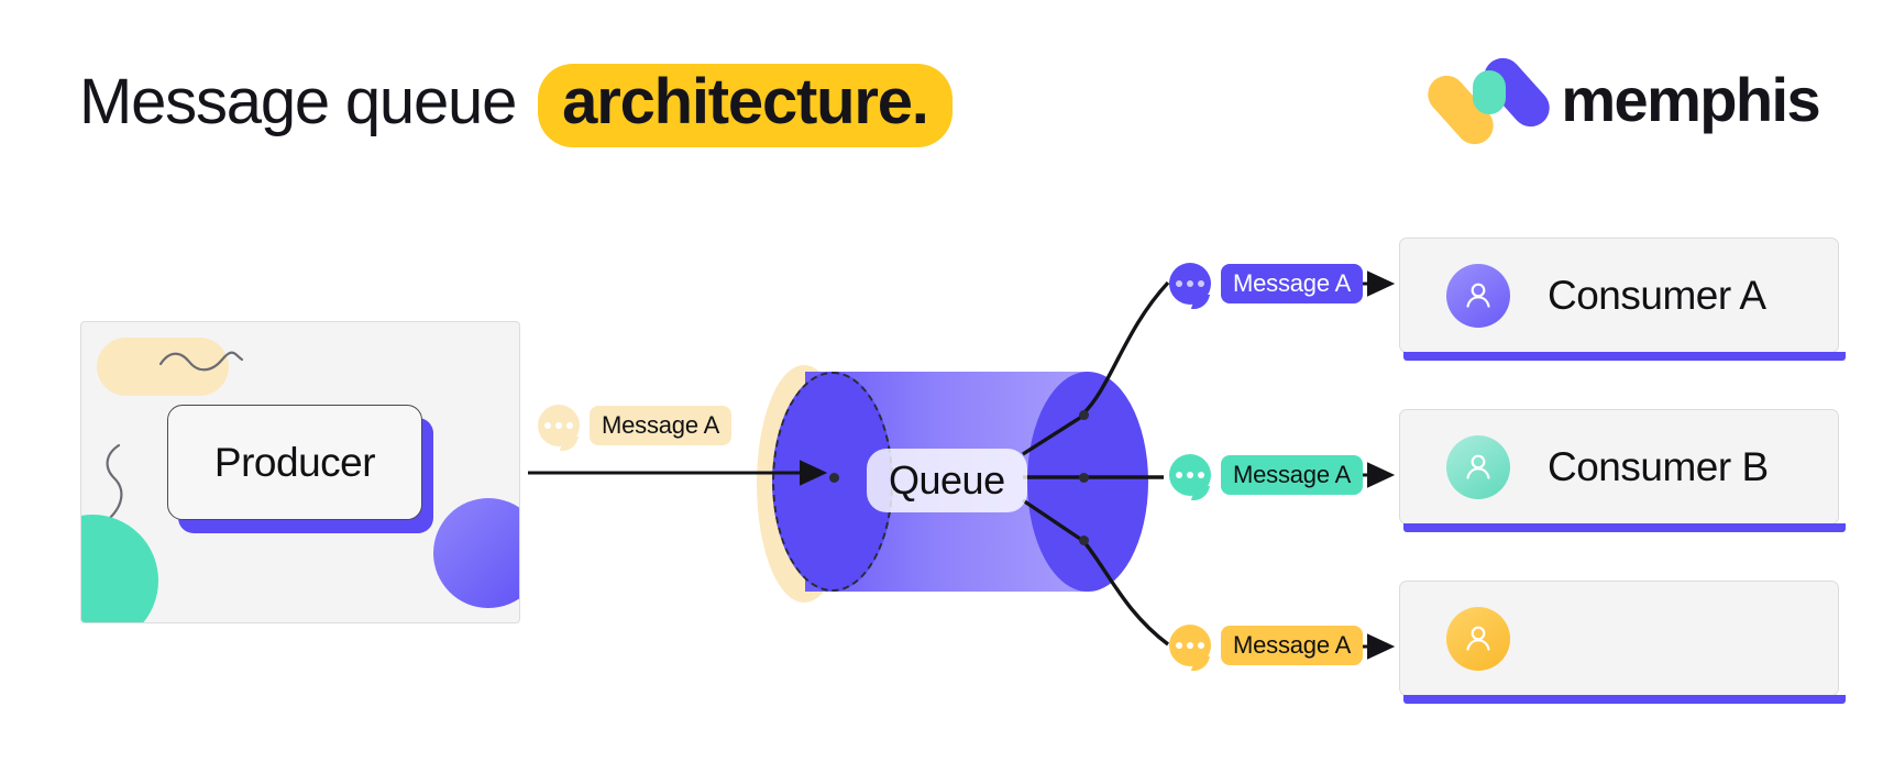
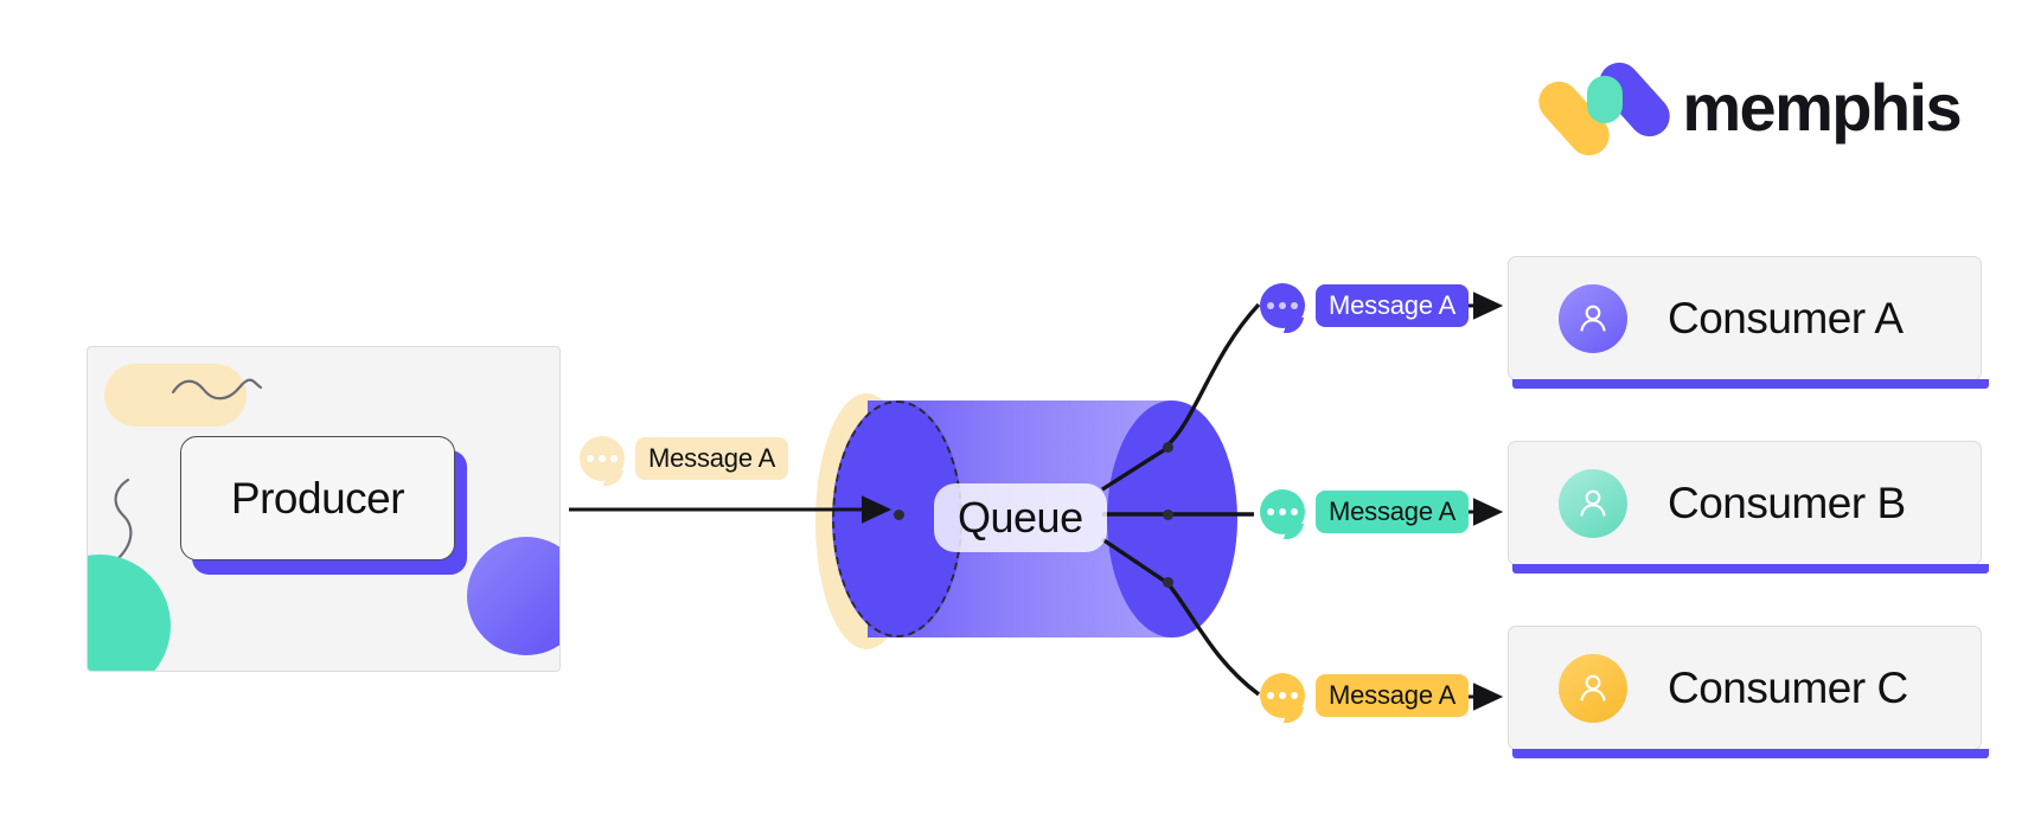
- Message queue
- architecture.
  memphis
  Producer
  Queue
  Message A
  Message A
  Message A
  Message A
  Consumer A
  Consumer B
+ Consumer C
